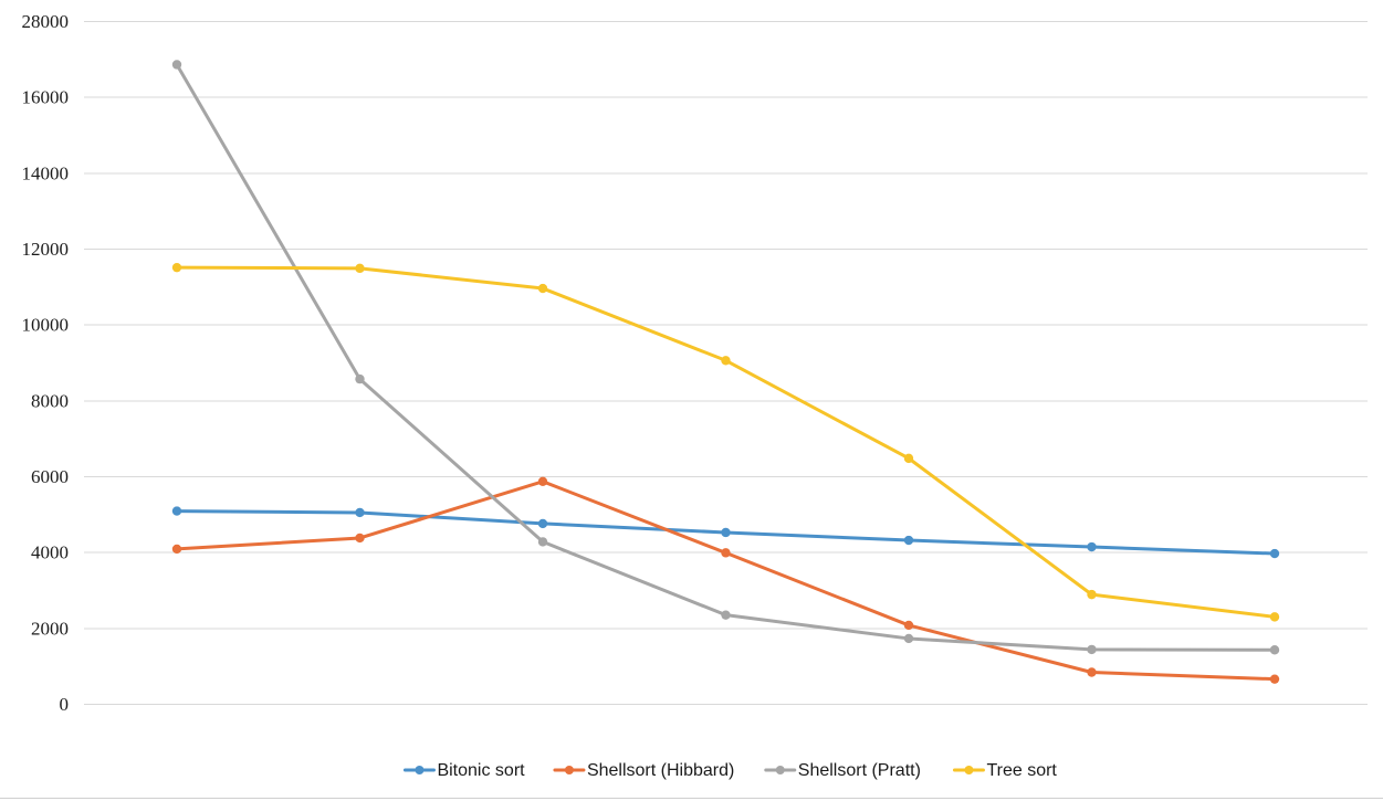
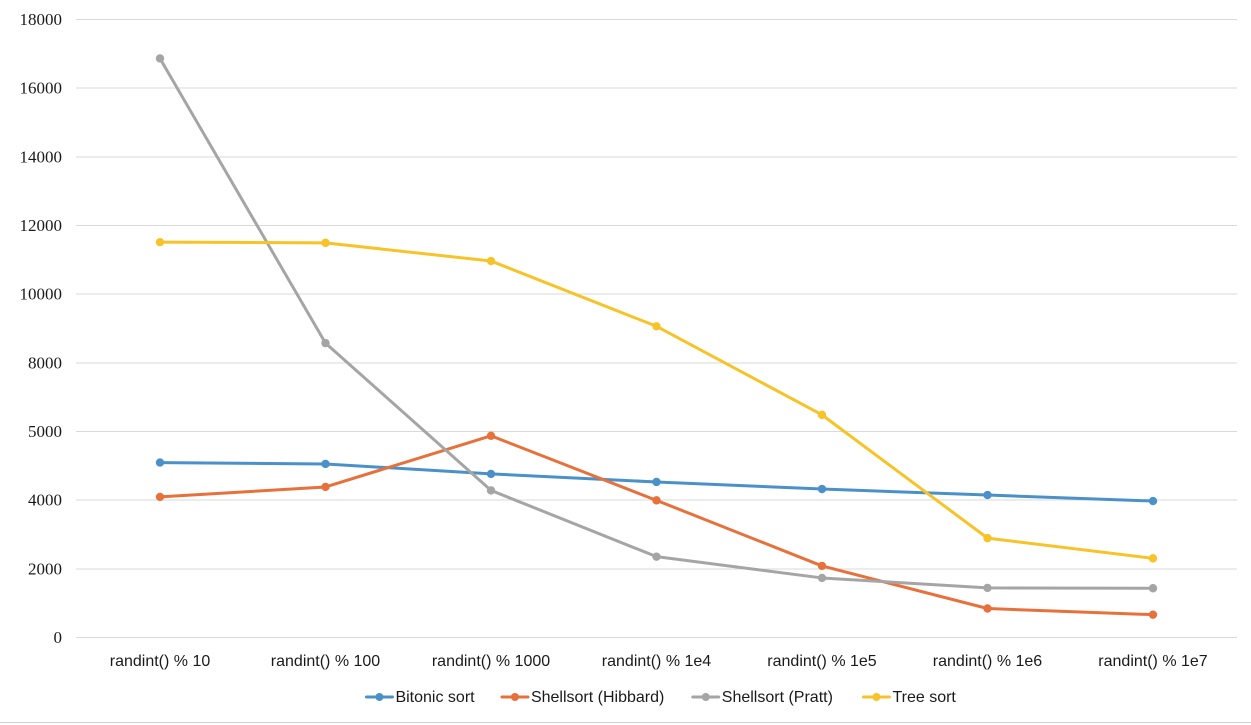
  0
  2000
  4000
- 6000
+ 5000
  8000
  10000
  12000
  14000
  16000
- 28000
+ 18000
+ randint() % 10
+ randint() % 100
+ randint() % 1000
+ randint() % 1e4
+ randint() % 1e5
+ randint() % 1e6
+ randint() % 1e7
  Bitonic sort
  Shellsort (Hibbard)
  Shellsort (Pratt)
  Tree sort
